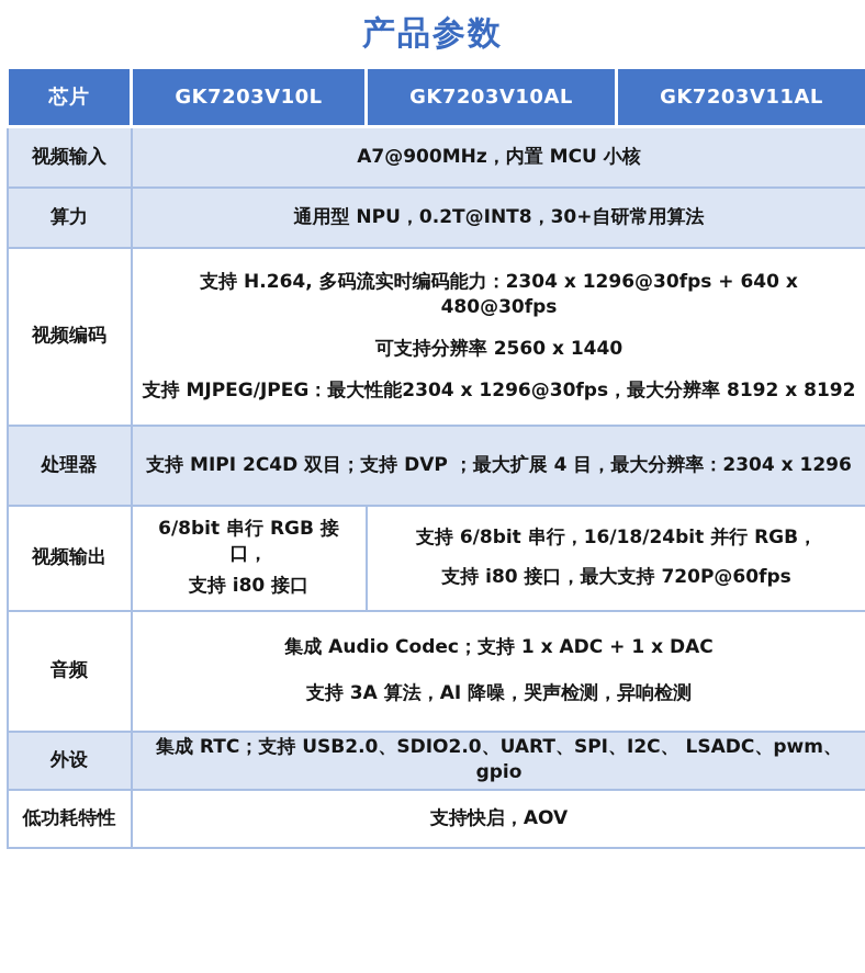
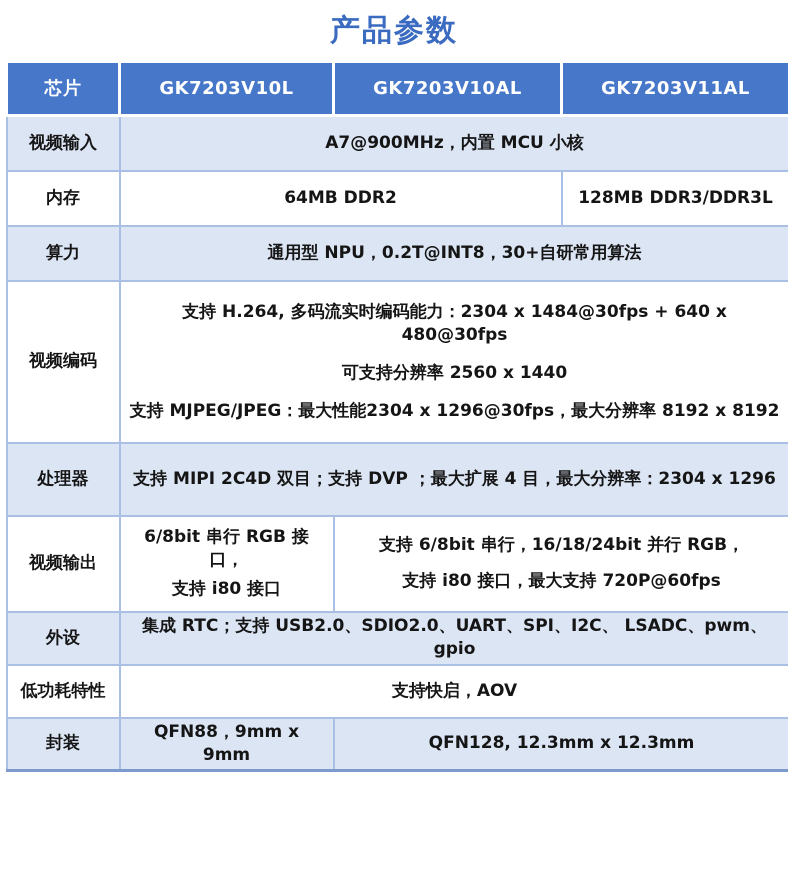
  产品参数
  芯片	GK7203V10L	GK7203V10AL	GK7203V11AL
  视频输入	A7@900MHz，内置 MCU 小核
+ 内存	64MB DDR2	128MB DDR3/DDR3L
  算力	通用型 NPU，0.2T@INT8，30+自研常用算法
- 视频编码	支持 H.264, 多码流实时编码能力：2304 x 1296@30fps + 640 x 480@30fps 可支持分辨率 2560 x 1440 支持 MJPEG/JPEG：最大性能2304 x 1296@30fps，最大分辨率 8192 x 8192
+ 视频编码	支持 H.264, 多码流实时编码能力：2304 x 1484@30fps + 640 x 480@30fps 可支持分辨率 2560 x 1440 支持 MJPEG/JPEG：最大性能2304 x 1296@30fps，最大分辨率 8192 x 8192
  处理器	支持 MIPI 2C4D 双目；支持 DVP ；最大扩展 4 目，最大分辨率：2304 x 1296
  视频输出	6/8bit 串行 RGB 接口， 支持 i80 接口	支持 6/8bit 串行，16/18/24bit 并行 RGB， 支持 i80 接口，最大支持 720P@60fps
- 音频	集成 Audio Codec；支持 1 x ADC + 1 x DAC 支持 3A 算法，AI 降噪，哭声检测，异响检测
  外设	集成 RTC；支持 USB2.0、SDIO2.0、UART、SPI、I2C、 LSADC、pwm、gpio
  低功耗特性	支持快启，AOV
+ 封装	QFN88，9mm x 9mm	QFN128, 12.3mm x 12.3mm
